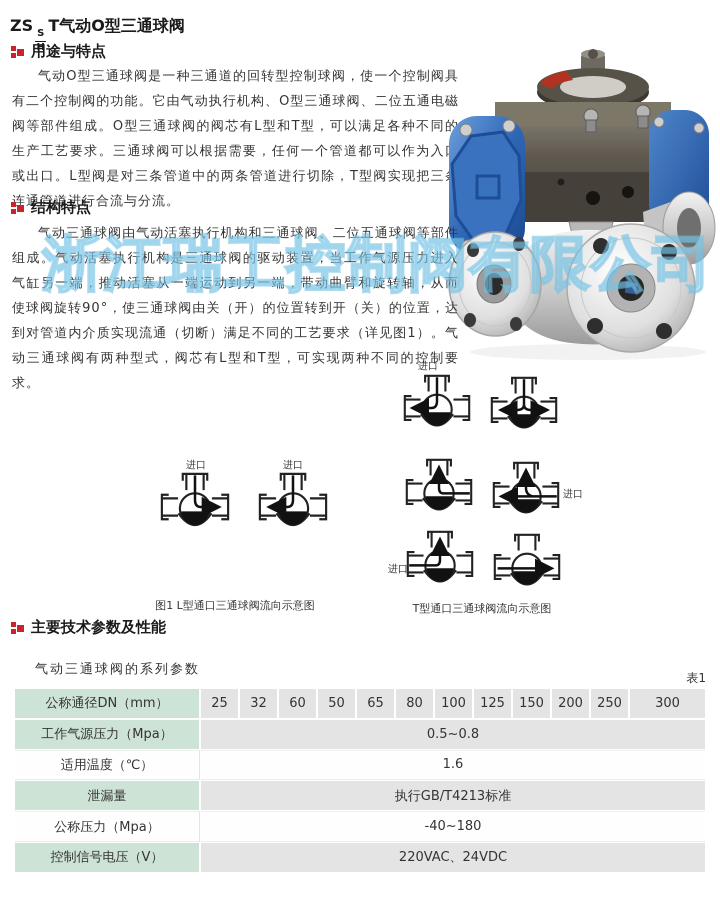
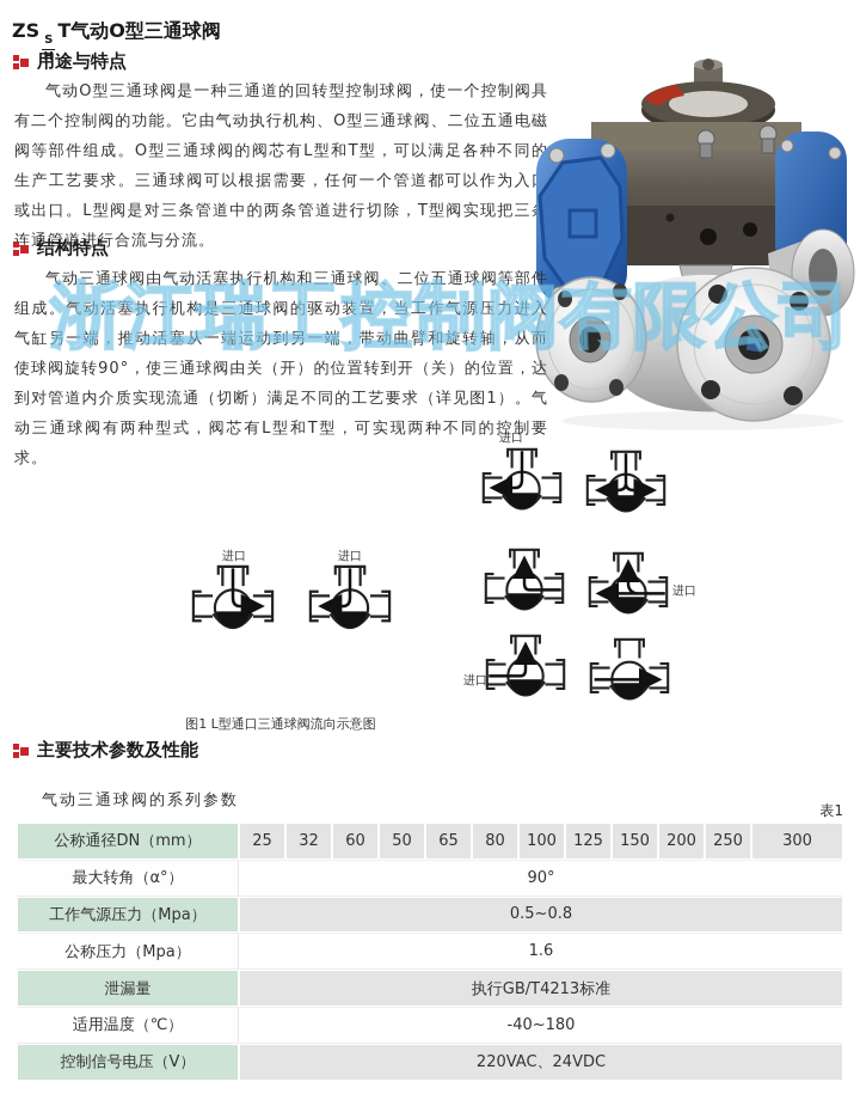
  ZS
  S
  H
  T气动O型三通球阀
  用途与特点
  气动O型三通球阀是一种三通道的回转型控制球阀，使一个控制阀具有二个控制阀的功能。它由气动执行机构、O型三通球阀、二位五通电磁阀等部件组成。O型三通球阀的阀芯有L型和T型，可以满足各种不同的生产工艺要求。三通球阀可以根据需要，任何一个管道都可以作为入或出口。L型阀是对三条管道中的两条管道进行切除，T型阀实现把三连通管道进行合流与分流。
  结构特点
  气动三通球阀由气动活塞执行机构和三通球阀、二位五通球阀等部件组成。气动活塞执行机构是三通球阀的驱动装置，当工作气源压力进入气缸另一端，推动活塞从一端运动到另一端，带动曲臂和旋转轴，从而使球阀旋转90°，使三通球阀由关（开）的位置转到开（关）的位置，达到对管道内介质实现流通（切断）满足不同的工艺要求（详见图1）。气动三通球阀有两种型式，阀芯有L型和T型，可实现两种不同的控制要求。
  浙江瑞工控制阀有限公司
  进口
  进口
  图1 L型通口三通球阀流向示意图
  进口
  进口
  进口
- T型通口三通球阀流向示意图
  主要技术参数及性能
  气动三通球阀的系列参数
  表1
  公称通径DN（mm）	25	32	60	50	65	80	100	125	150	200	250	300
+ 最大转角（α°）	90°
  工作气源压力（Mpa）	0.5~0.8
- 适用温度（℃）	1.6
+ 公称压力（Mpa）	1.6
  泄漏量	执行GB/T4213标准
- 公称压力（Mpa）	-40~180
+ 适用温度（℃）	-40~180
  控制信号电压（V）	220VAC、24VDC
